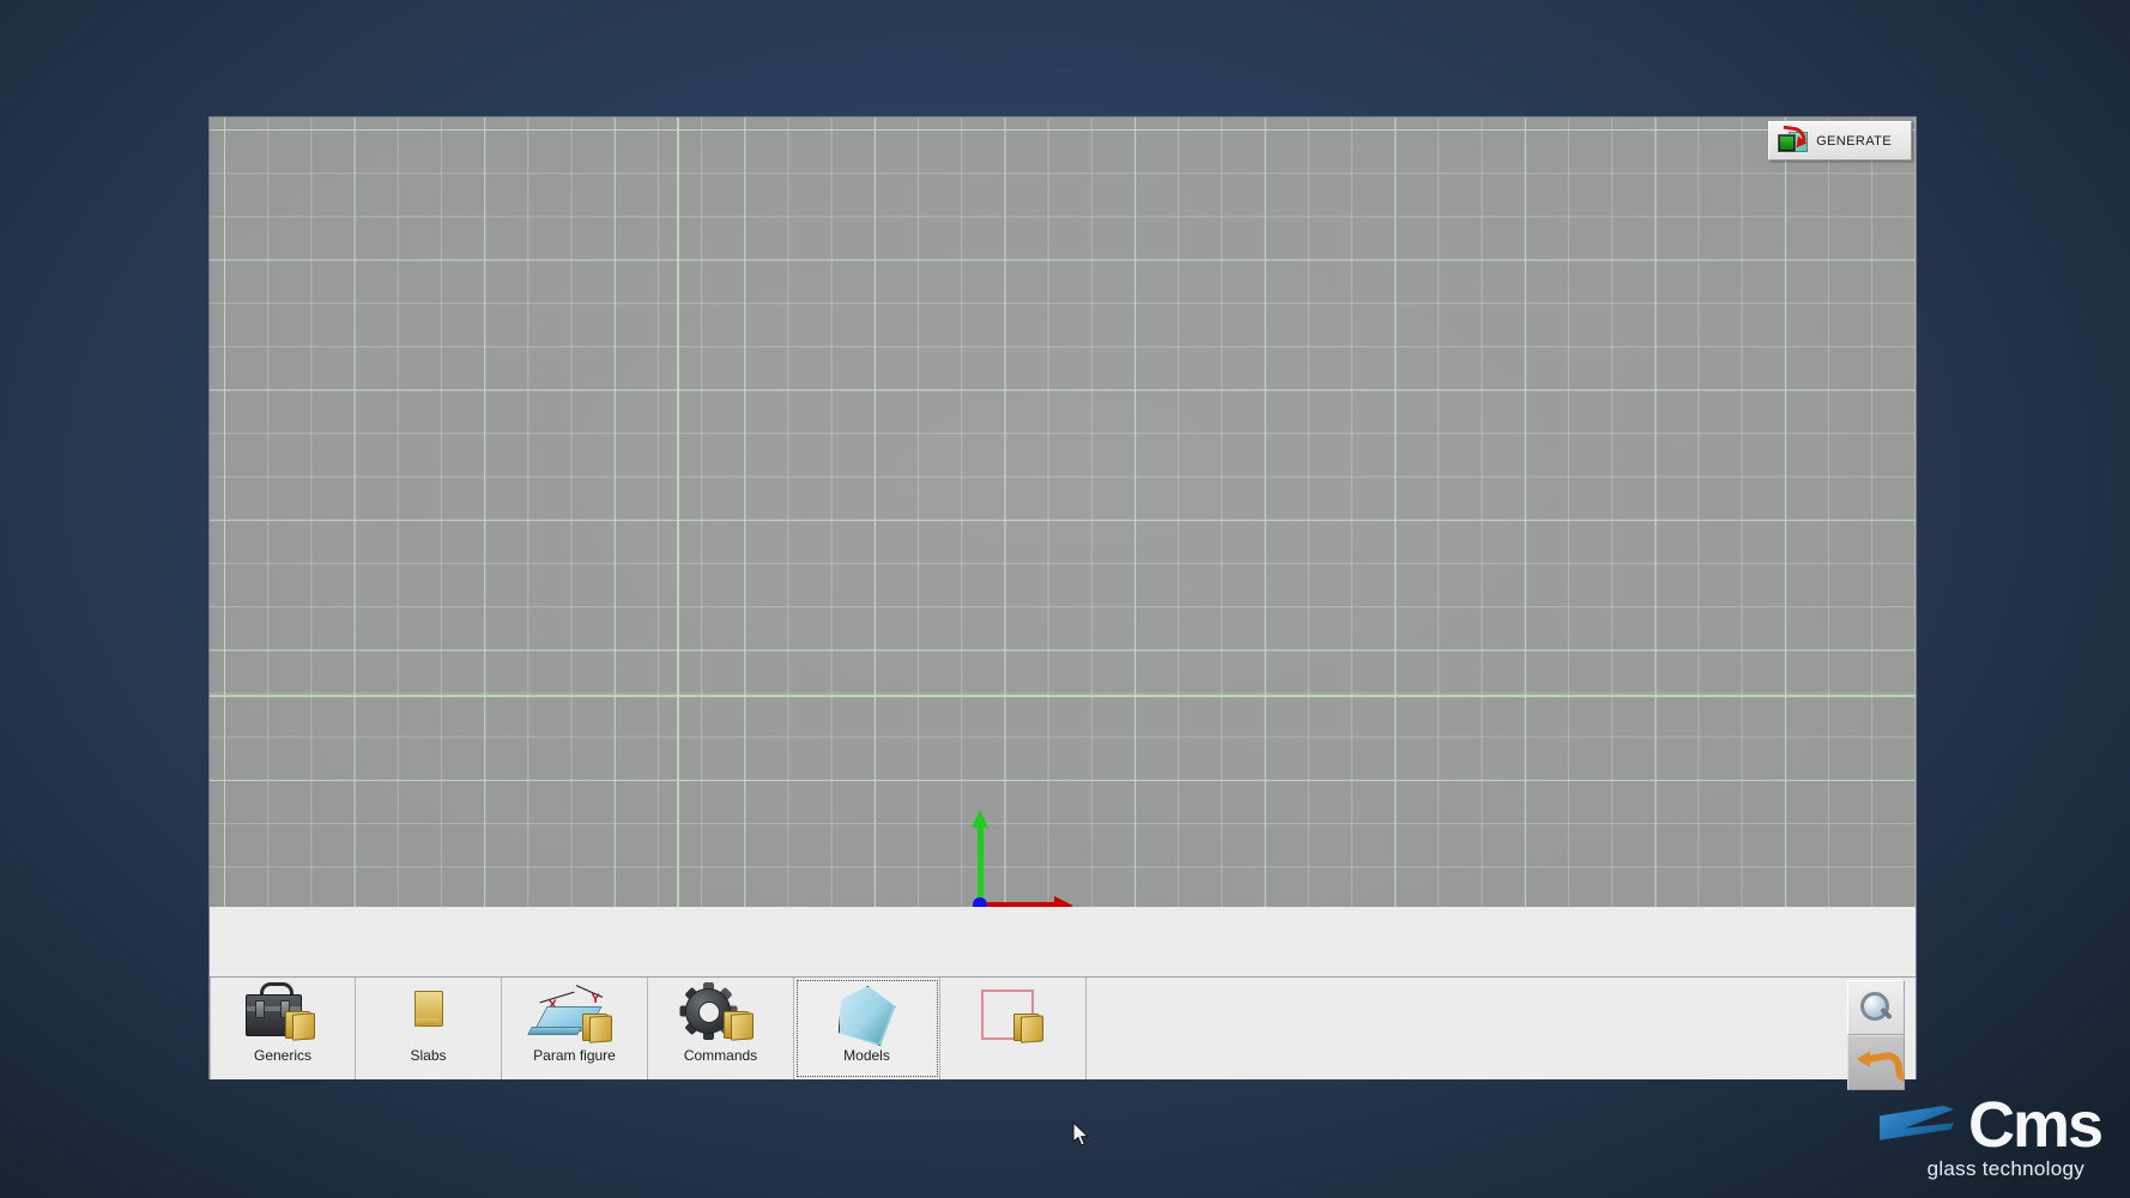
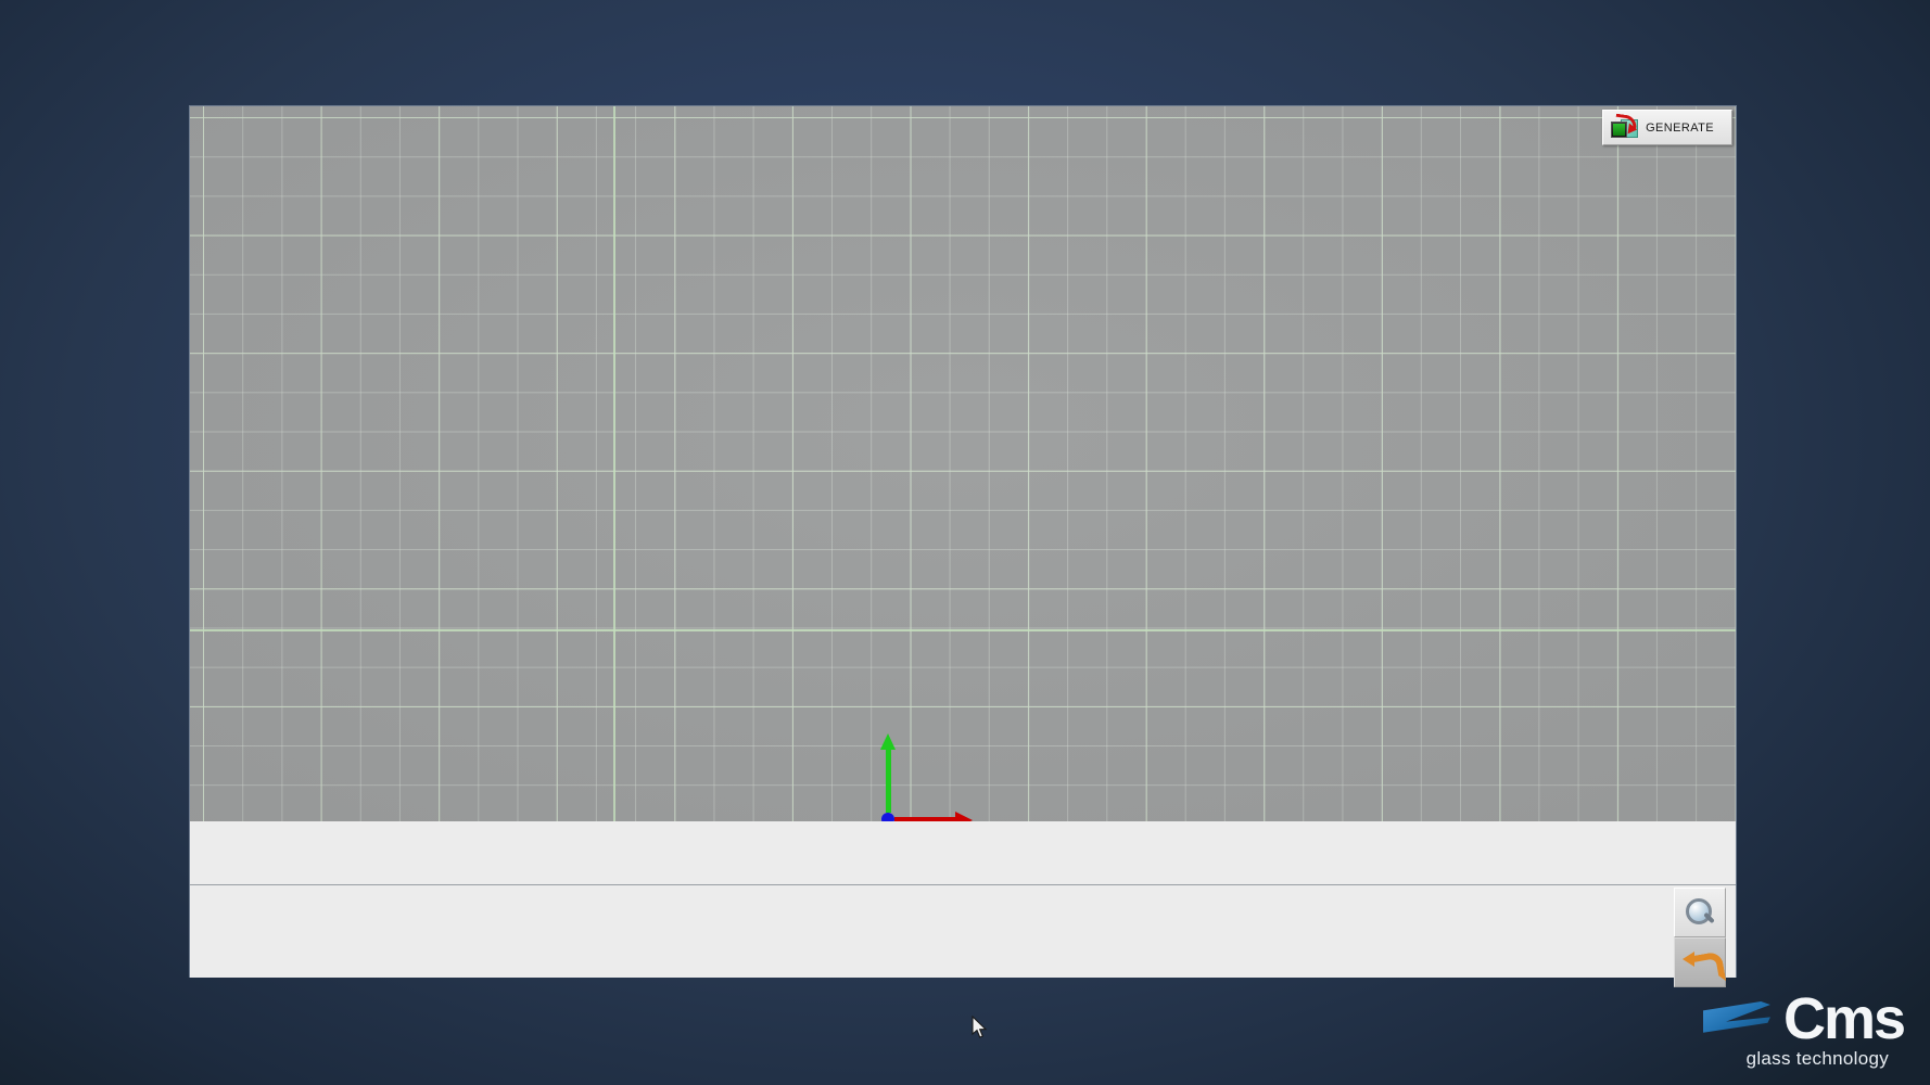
  GENERATE
- Generics
- Slabs
- X
- Y
- Param figure
- Commands
- Models
  Cms
  glass technology
